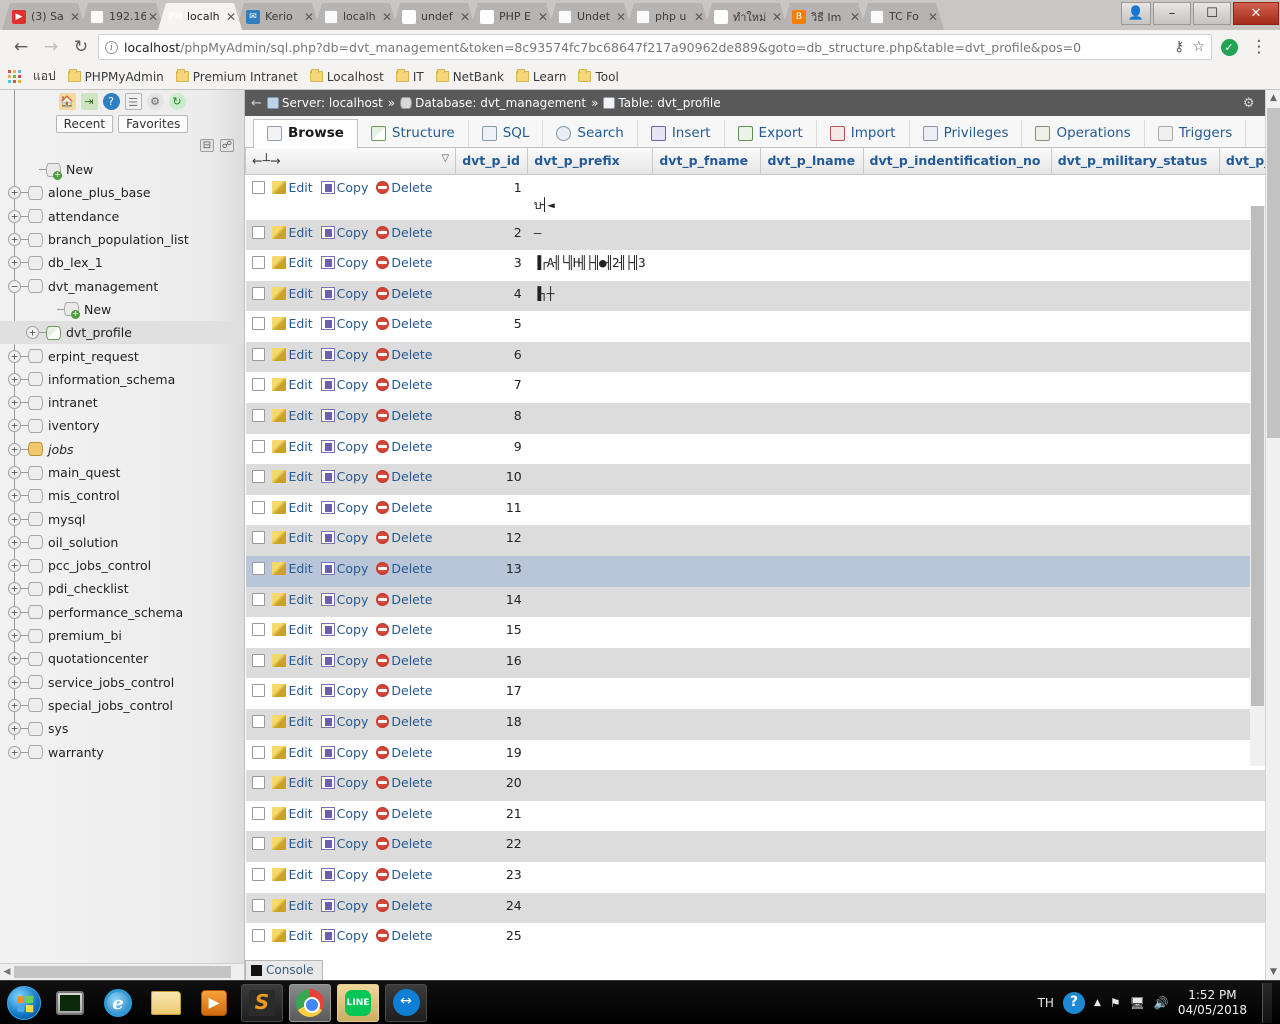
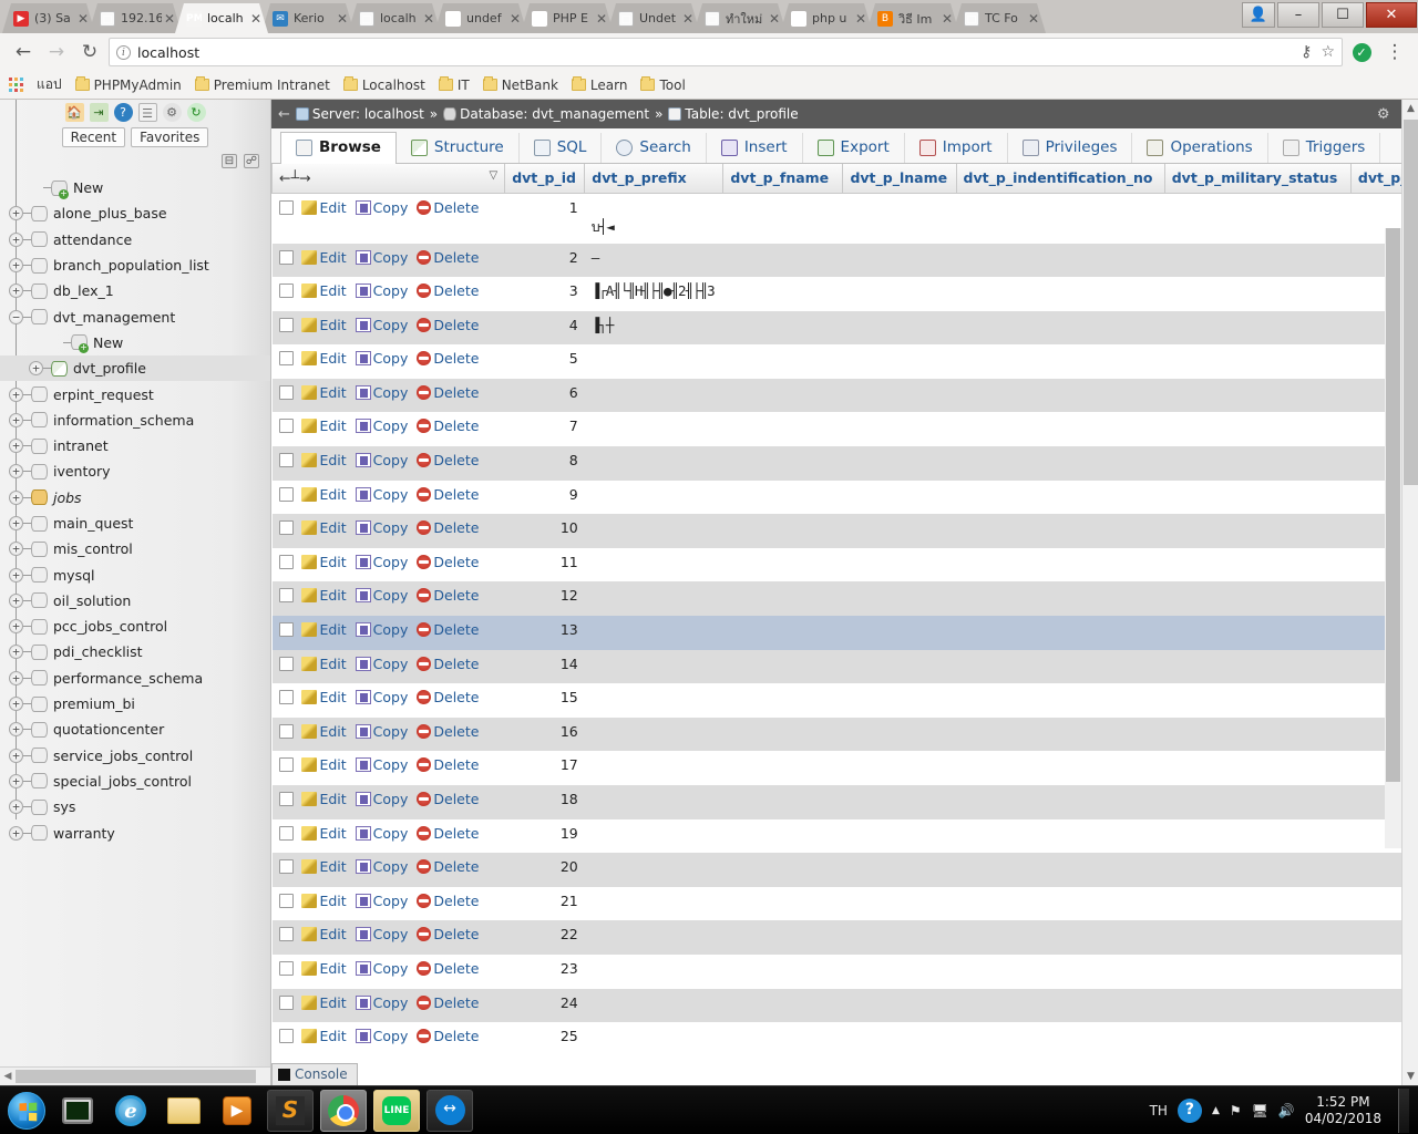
  ▶
  (3) Sa
  ✕
  192.16
  ✕
  localh
  ✕
  ✉
  Kerio
  ✕
  localh
  ✕
  undef
  ✕
  PHP E
  ✕
  Undet
  ✕
- php u
+ ทำใหม่
  ✕
- ทำใหม่
+ php u
  ✕
  B
  วิธี Im
  ✕
  TC Fo
  ✕
  👤
  –
  ☐
  ✕
  ←
  →
  ↻
  i
  localhost
- /phpMyAdmin/sql.php?db=dvt_management&token=8c93574fc7bc68647f217a90962de889&goto=db_structure.php&table=dvt_profile&pos=0
  ⚷
  ☆
  ✓
  ⋮
  แอป
  PHPMyAdmin
  Premium Intranet
  Localhost
  IT
  NetBank
  Learn
  Tool
  🏠
  ⇥
  ?
  ☰
  ⚙
  ↻
  Recent
  Favorites
  ⊟
  ☍
  New
  +
  alone_plus_base
  +
  attendance
  +
  branch_population_list
  +
  db_lex_1
  −
  dvt_management
  New
  +
  dvt_profile
  +
  erpint_request
  +
  information_schema
  +
  intranet
  +
  iventory
  +
  jobs
  +
  main_quest
  +
  mis_control
  +
  mysql
  +
  oil_solution
  +
  pcc_jobs_control
  +
  pdi_checklist
  +
  performance_schema
  +
  premium_bi
  +
  quotationcenter
  +
  service_jobs_control
  +
  special_jobs_control
  +
  sys
  +
  warranty
  ◀
  ←
  Server: localhost
  »
  Database: dvt_management
  »
  Table: dvt_profile
  ⚙
  Browse
  Structure
  SQL
  Search
  Insert
  Export
  Import
  Privileges
  Operations
  Triggers
  ←┴→ ▽	dvt_p_id	dvt_p_prefix	dvt_p_fname	dvt_p_lname	dvt_p_indentification_no	dvt_p_military_status	dvt_p
  Edit Copy Delete	1	บ┤◄
  Edit Copy Delete	2	–
  Edit Copy Delete	3	▐┌A╢└╢H╢├╢●╢2╢├╢3
  Edit Copy Delete	4	▐┐┼
  Edit Copy Delete	5
  Edit Copy Delete	6
  Edit Copy Delete	7
  Edit Copy Delete	8
  Edit Copy Delete	9
  Edit Copy Delete	10
  Edit Copy Delete	11
  Edit Copy Delete	12
  Edit Copy Delete	13
  Edit Copy Delete	14
  Edit Copy Delete	15
  Edit Copy Delete	16
  Edit Copy Delete	17
  Edit Copy Delete	18
  Edit Copy Delete	19
  Edit Copy Delete	20
  Edit Copy Delete	21
  Edit Copy Delete	22
  Edit Copy Delete	23
  Edit Copy Delete	24
  Edit Copy Delete	25
  Console
  ▲
  ▼
  e
  ▶
  S
  LINE
  ↔
  TH
  ?
  ▲
  ⚑
  🖥
  🔊
  1:52 PM
- 04/05/2018
+ 04/02/2018
